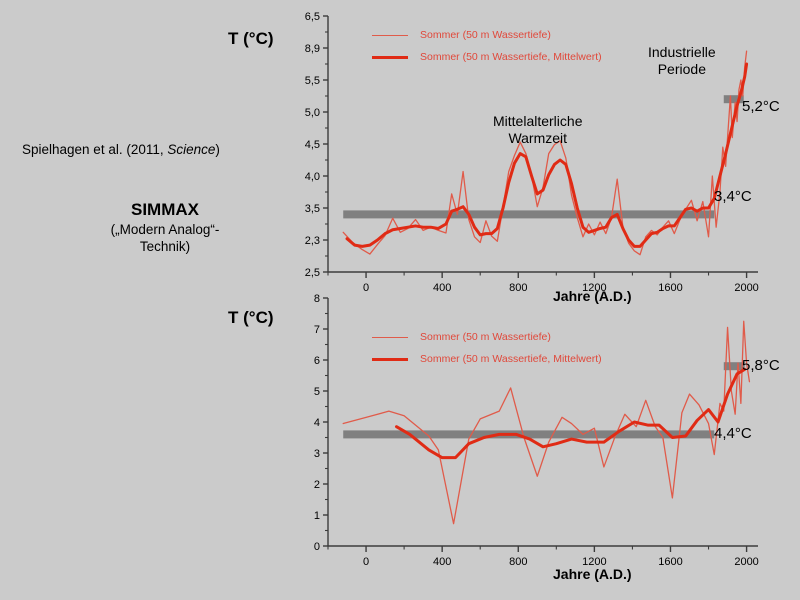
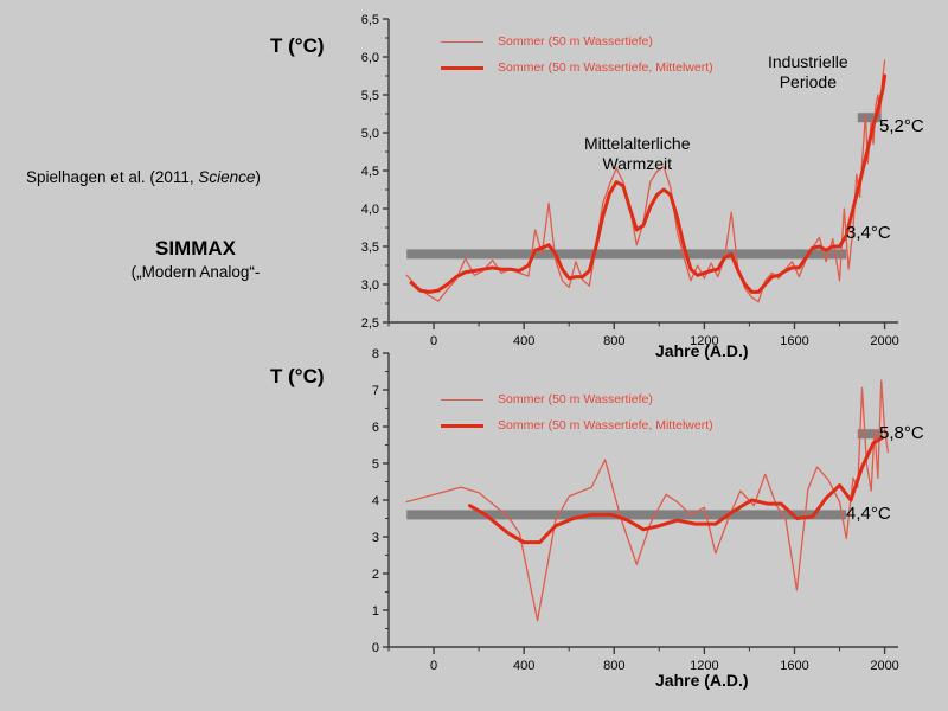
  Spielhagen et al. (2011, Science)
  SIMMAX
  („Modern Analog“-
- Technik)
  T (°C)
  T (°C)
  Jahre (A.D.)
  Jahre (A.D.)
  2,5
- 2,3
+ 3,0
  3,5
  4,0
  4,5
  5,0
  5,5
- 8,9
+ 6,0
  6,5
  0
  400
  800
  1200
  1600
  2000
  0
  1
  2
  3
  4
  5
  6
  7
  8
  0
  400
  800
  1200
  1600
  2000
  Sommer (50 m Wassertiefe)
  Sommer (50 m Wassertiefe, Mittelwert)
  Sommer (50 m Wassertiefe)
  Sommer (50 m Wassertiefe, Mittelwert)
  Mittelalterliche
  Warmzeit
  Industrielle
  Periode
  3,4°C
  5,2°C
  4,4°C
  5,8°C
